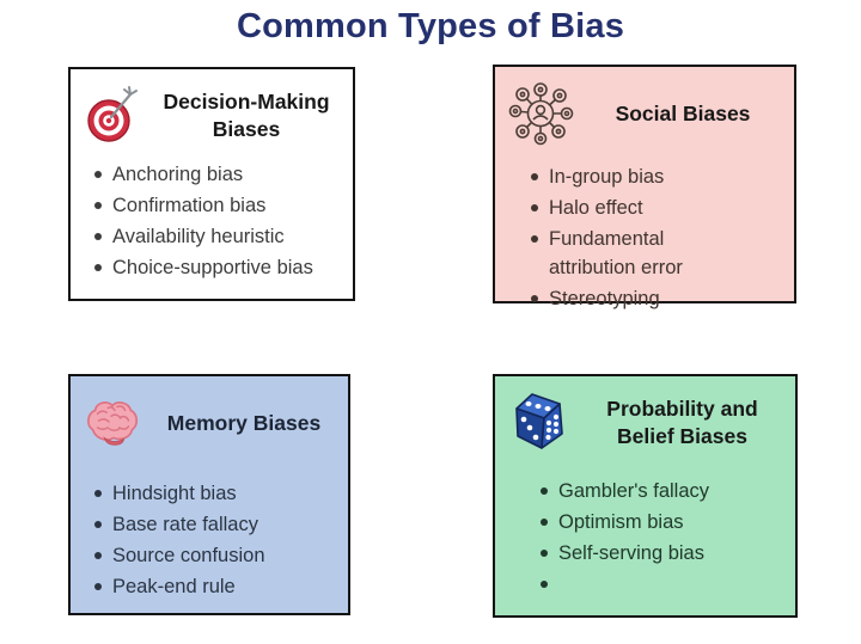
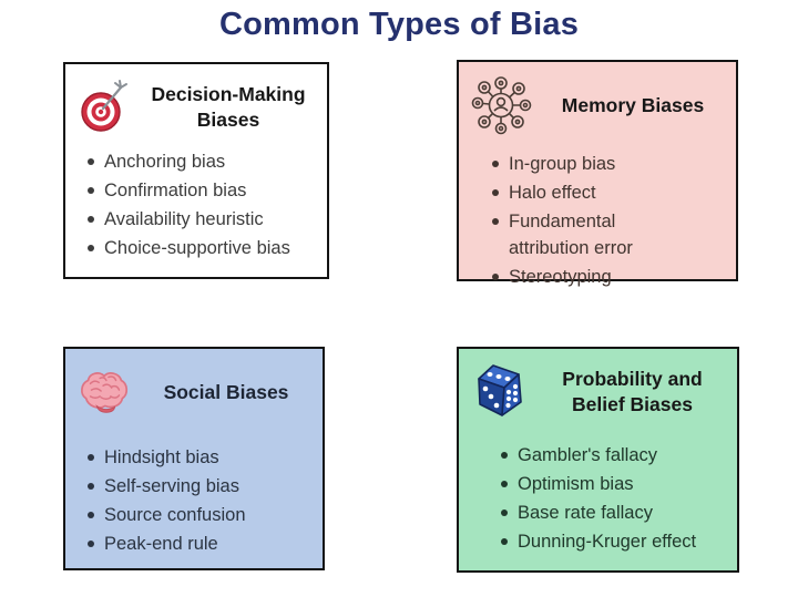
  Common Types of Bias
  Decision-Making Biases
  Anchoring bias
  Confirmation bias
  Availability heuristic
  Choice-supportive bias
- Social Biases
+ Memory Biases
  In-group bias
  Halo effect
  Fundamental
  attribution error
  Stereotyping
- Memory Biases
+ Social Biases
  Hindsight bias
- Base rate fallacy
+ Self-serving bias
  Source confusion
  Peak-end rule
  Probability and Belief Biases
  Gambler's fallacy
  Optimism bias
- Self-serving bias
+ Base rate fallacy
+ Dunning-Kruger effect
